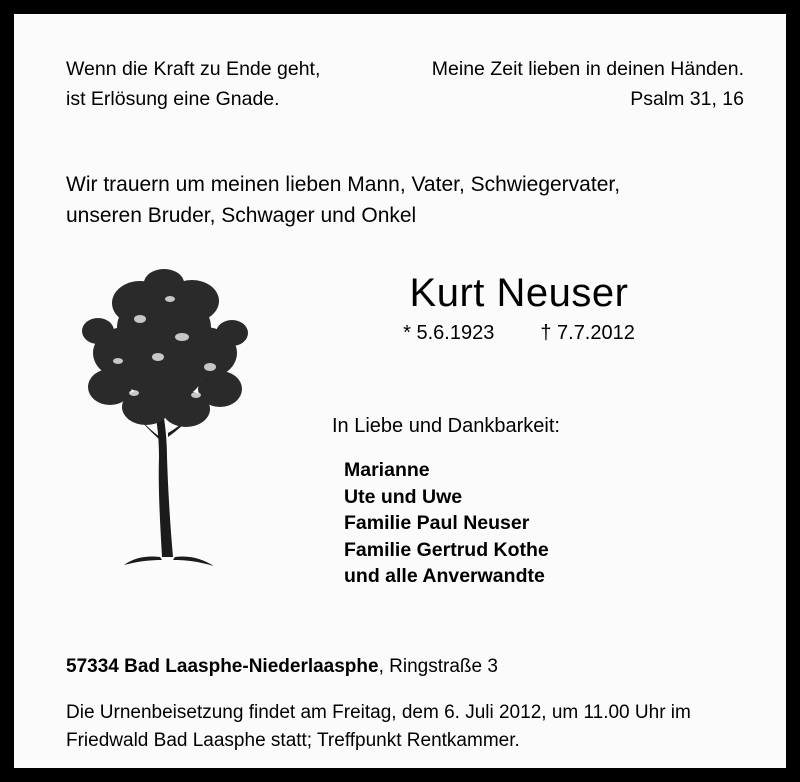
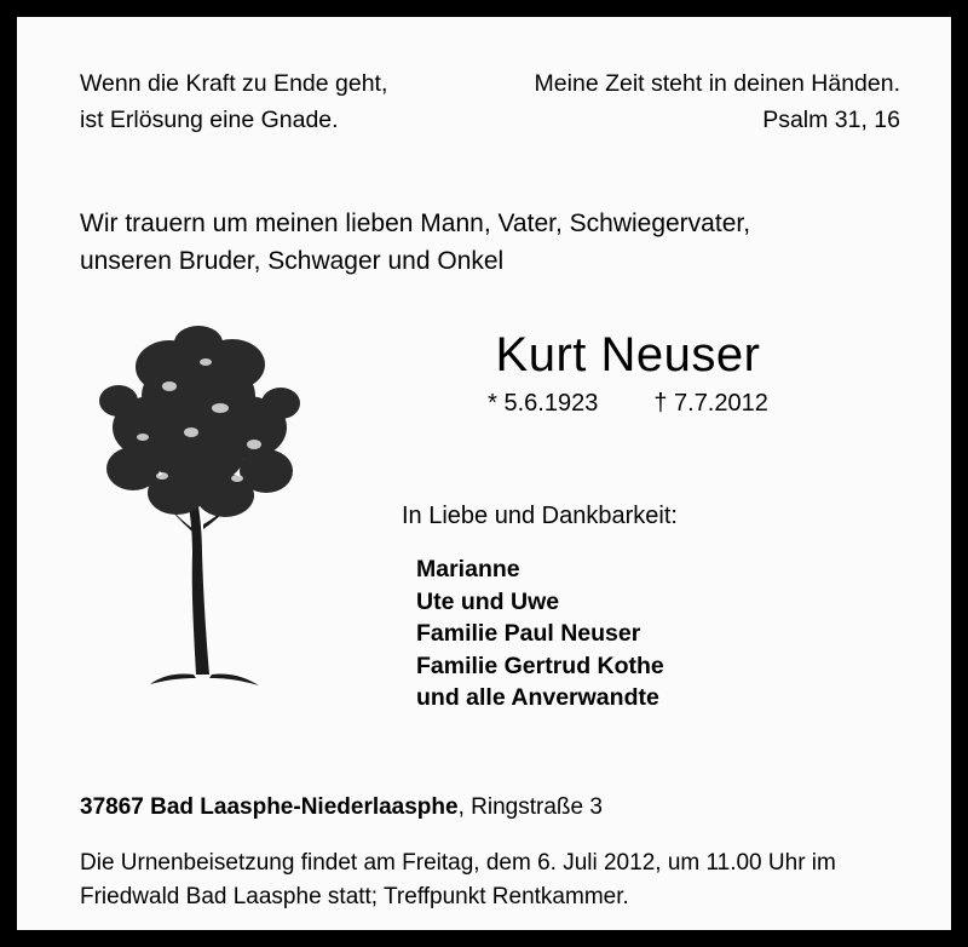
  Wenn die Kraft zu Ende geht,
  ist Erlösung eine Gnade.
- Meine Zeit lieben in deinen Händen.
+ Meine Zeit steht in deinen Händen.
  Psalm 31, 16
  Wir trauern um meinen lieben Mann, Vater, Schwiegervater,
  unseren Bruder, Schwager und Onkel
  Kurt Neuser
  * 5.6.1923 † 7.7.2012
  In Liebe und Dankbarkeit:
  Marianne
  Ute und Uwe
  Familie Paul Neuser
  Familie Gertrud Kothe
  und alle Anverwandte
- 57334 Bad Laasphe-Niederlaasphe, Ringstraße 3
+ 37867 Bad Laasphe-Niederlaasphe, Ringstraße 3
  Die Urnenbeisetzung findet am Freitag, dem 6. Juli 2012, um 11.00 Uhr im
  Friedwald Bad Laasphe statt; Treffpunkt Rentkammer.
